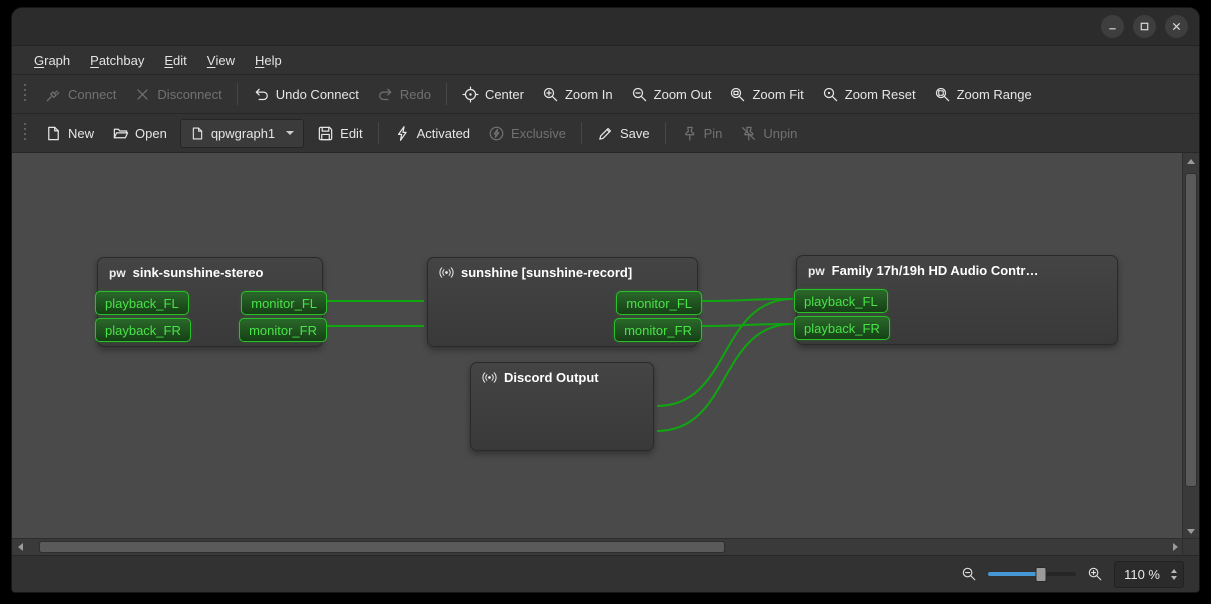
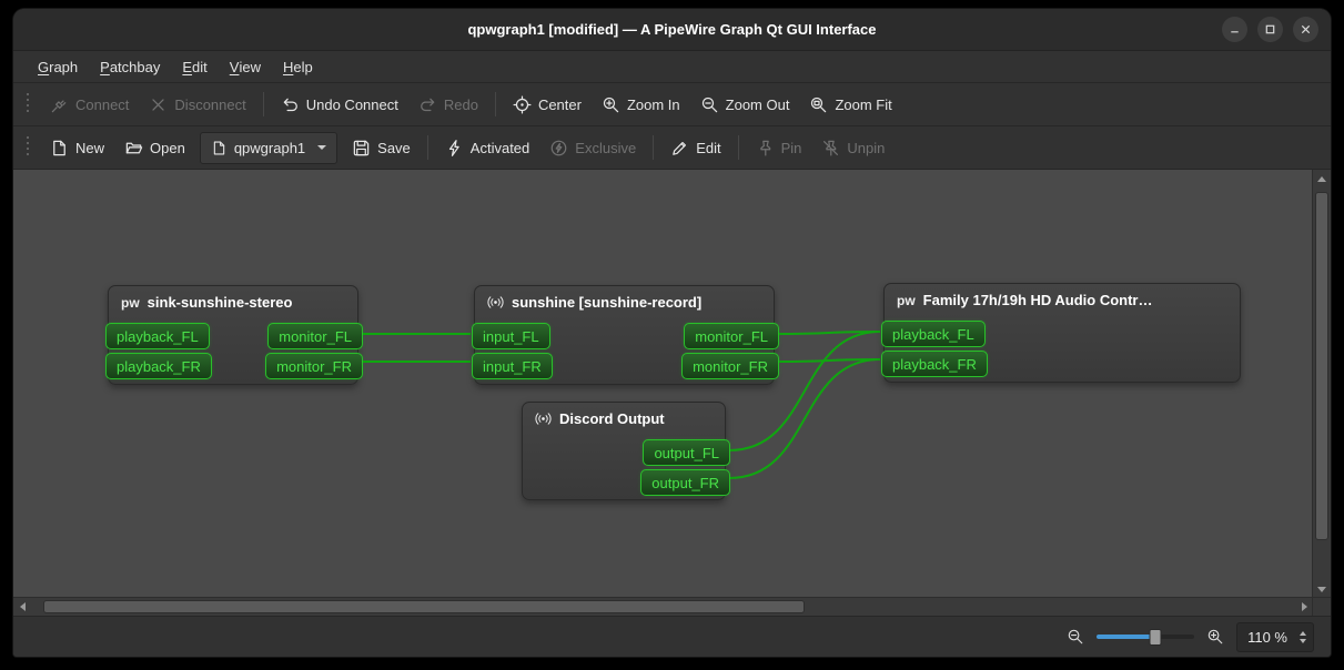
+ qpwgraph1 [modified] — A PipeWire Graph Qt GUI Interface
  G
  raph
  P
  atchbay
  E
  dit
  V
  iew
  H
  elp
  Connect
  Disconnect
  Undo Connect
  Redo
  Center
  Zoom In
  Zoom Out
  Zoom Fit
- Zoom Reset
- Zoom Range
  New
  Open
  qpwgraph1
- Edit
+ Save
  Activated
  Exclusive
- Save
+ Edit
  Pin
  Unpin
  pw
  sink-sunshine-stereo
  playback_FL
  playback_FR
  monitor_FL
  monitor_FR
  sunshine [sunshine-record]
+ input_FL
+ input_FR
  monitor_FL
  monitor_FR
  pw
  Family 17h/19h HD Audio Contr…
  playback_FL
  playback_FR
  Discord Output
+ output_FL
+ output_FR
  110 %
